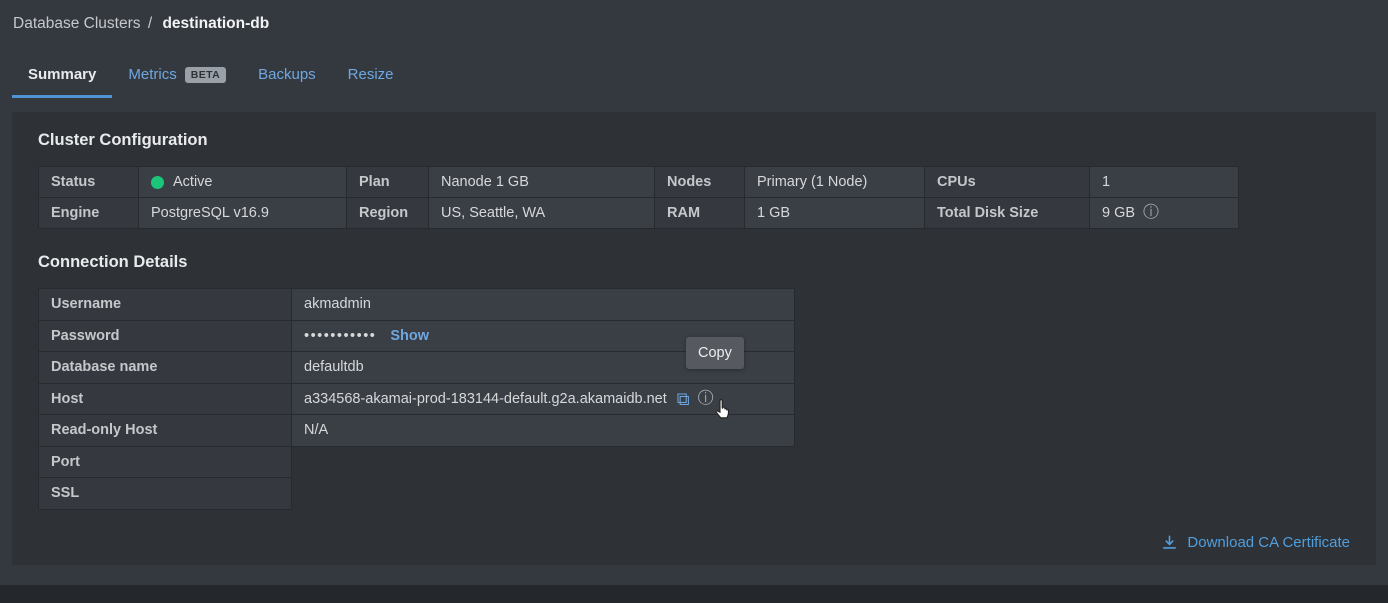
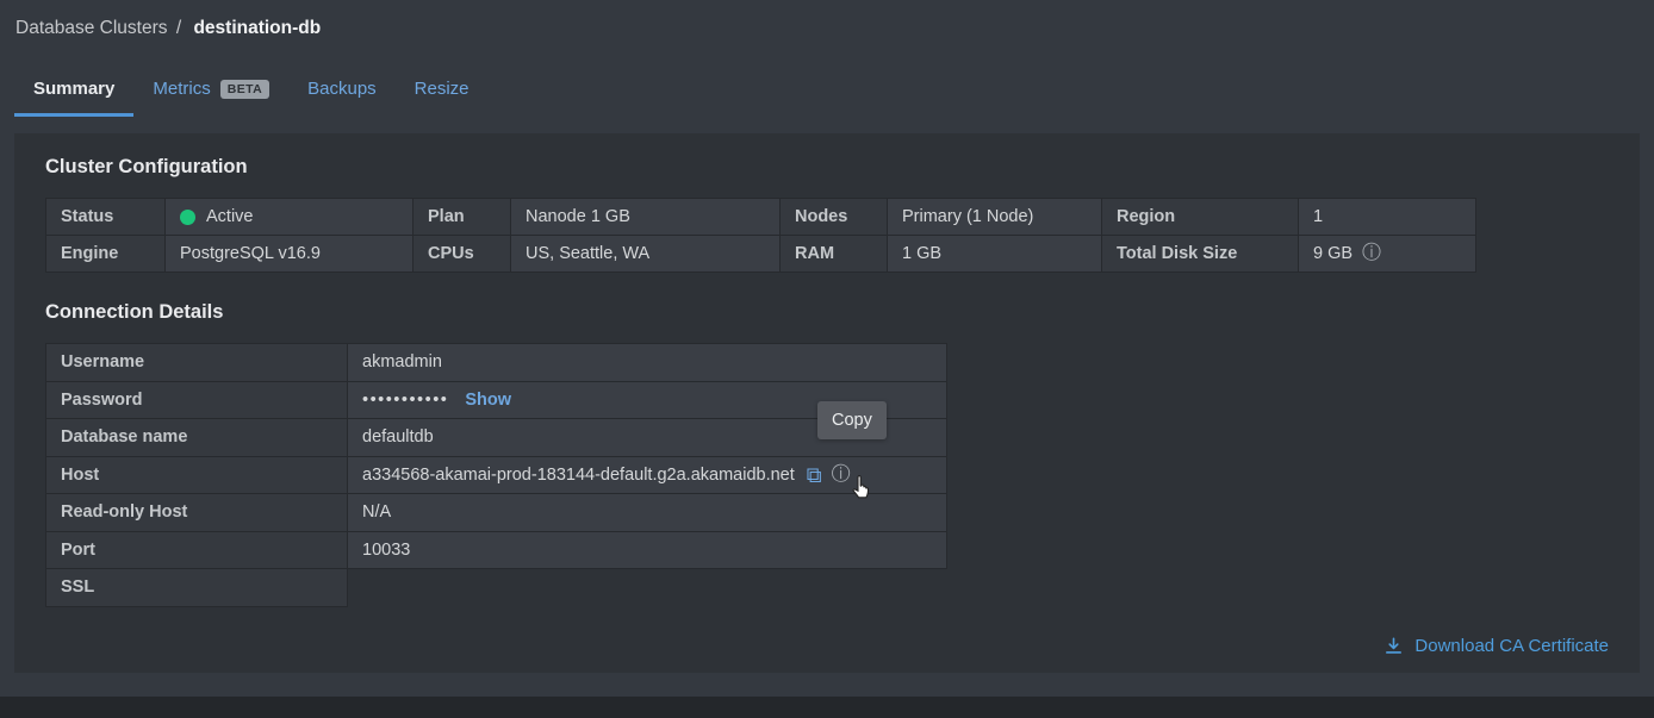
  Database Clusters / destination-db
  Summary
  Metrics
  BETA
  Backups
  Resize
  Cluster Configuration
  Status
  Active
  Plan
  Nanode 1 GB
  Nodes
  Primary (1 Node)
- CPUs
+ Region
  1
  Engine
  PostgreSQL v16.9
- Region
+ CPUs
  US, Seattle, WA
  RAM
  1 GB
  Total Disk Size
  9 GB
  ⓘ
  Connection Details
  Username
  akmadmin
  Password
  •••••••••••
  Show
  Database name
  defaultdb
  Host
  a334568-akamai-prod-183144-default.g2a.akamaidb.net
  ⧉
  ⓘ
  Read-only Host
  N/A
  Port
+ 10033
  SSL
  Download CA Certificate
  Copy
